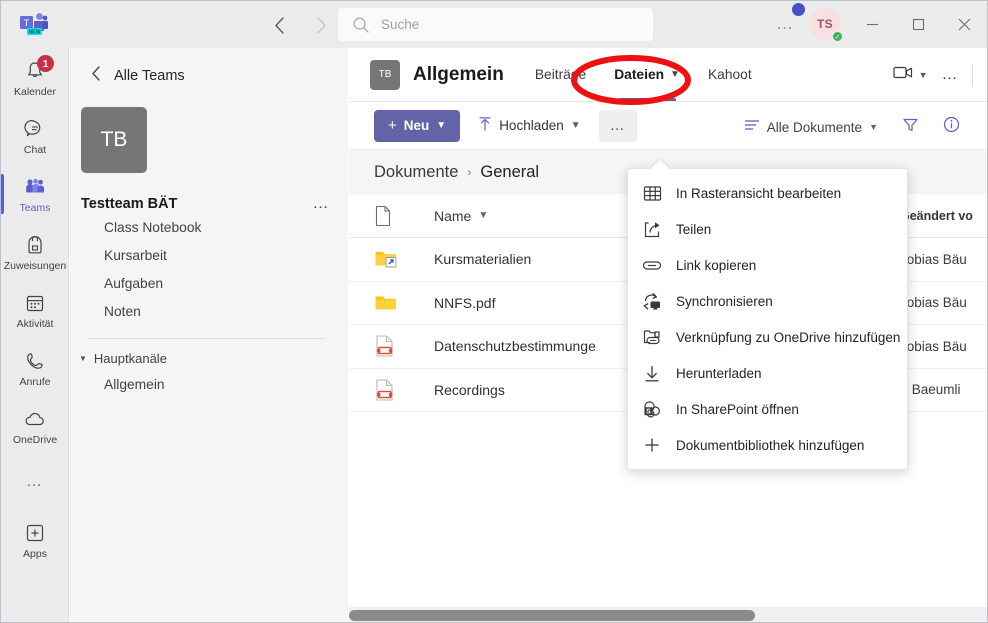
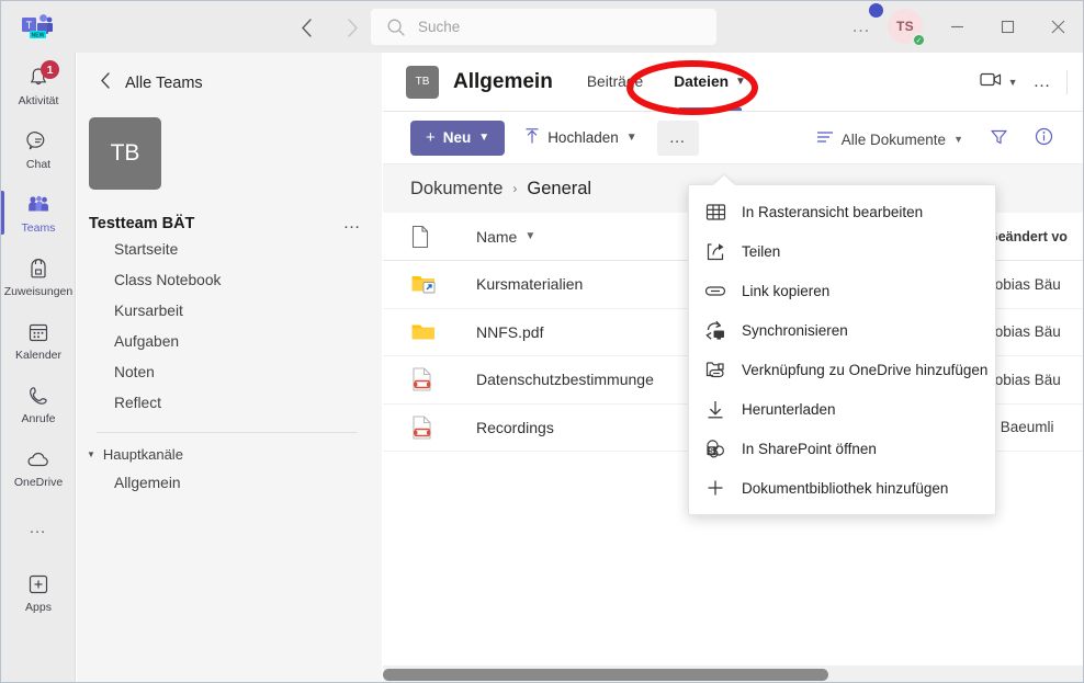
  T
  Suche
  …
  TS
  1
- Kalender
+ Aktivität
  Chat
  Teams
  Zuweisungen
- Aktivität
+ Kalender
  Anrufe
  OneDrive
  …
  Apps
  Alle Teams
  TB
  Testteam BÄT
  …
+ Startseite
  Class Notebook
  Kursarbeit
  Aufgaben
  Noten
+ Reflect
  ▼
  Hauptkanäle
  Allgemein
  TB
  Allgemein
  Beiträe
  Dateien
  ▼
- Kahoot
  ▼
  …
  +
  Neu
  ▼
  Hochladen
  ▼
  …
  Alle Dokumente
  ▼
  Dokumente
  ›
  General
  Name
  ▼
  eändert vo
  Kursmaterialien
  obias Bäu
  NNFS.pdf
  obias Bäu
  Datenschutzbestimmunge
  obias Bäu
  Recordings
  Baeumli
  In Rasteransicht bearbeiten
  Teilen
  Link kopieren
  Synchronisieren
  Verknüpfung zu OneDrive hinzufügen
  Herunterladen
  In SharePoint öffnen
  Dokumentbibliothek hinzufügen
